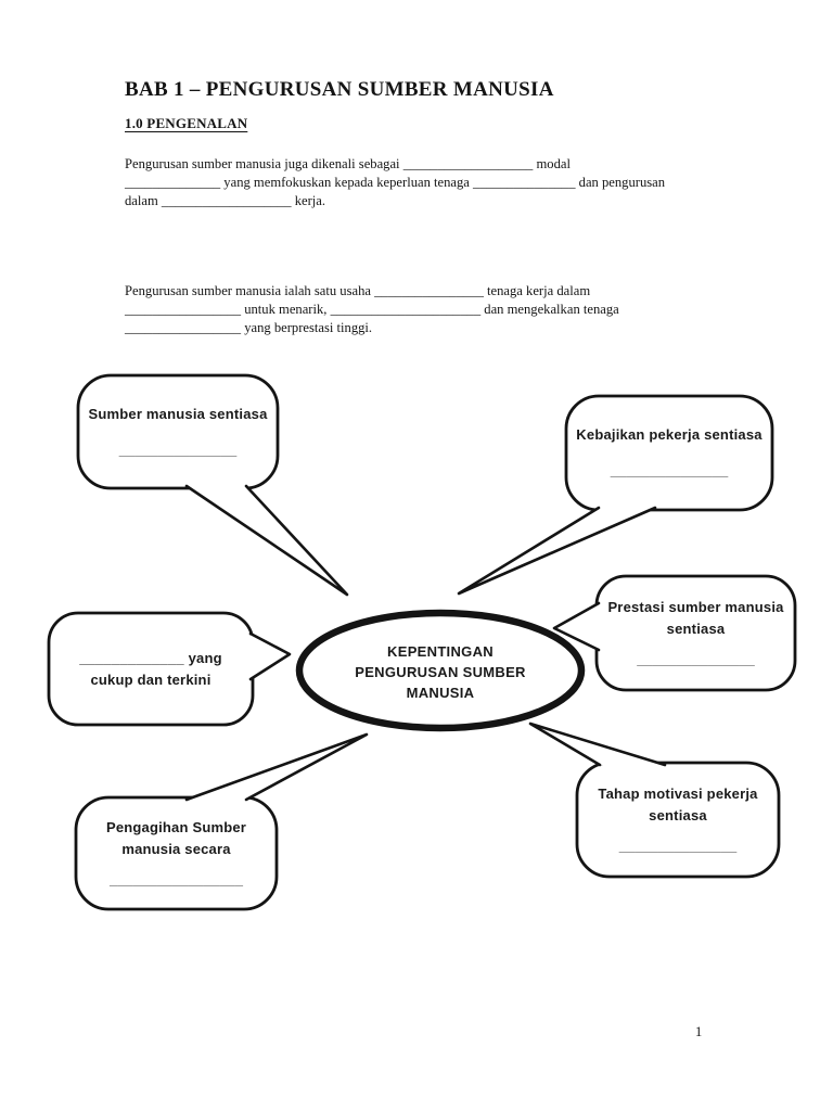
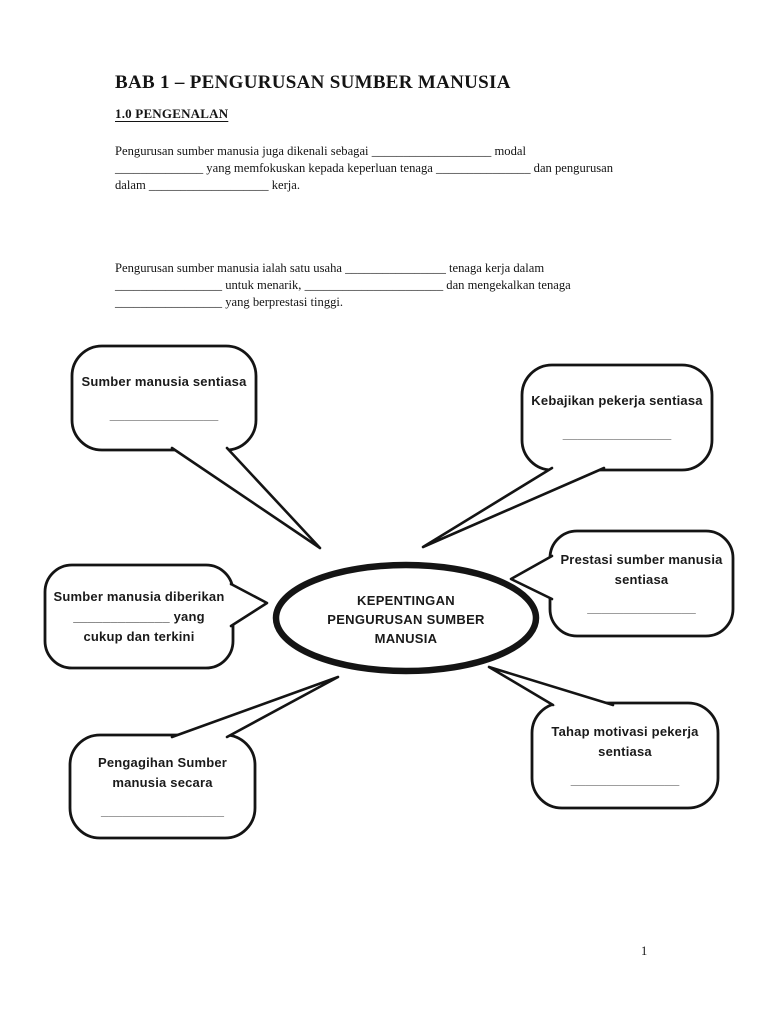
  BAB 1 – PENGURUSAN SUMBER MANUSIA
  1.0 PENGENALAN
  Pengurusan sumber manusia juga dikenali sebagai ___________________ modal
  ______________ yang memfokuskan kepada keperluan tenaga _______________ dan pengurusan
  dalam ___________________ kerja.
  Pengurusan sumber manusia ialah satu usaha ________________ tenaga kerja dalam
  _________________ untuk menarik, ______________________ dan mengekalkan tenaga
  _________________ yang berprestasi tinggi.
  Sumber manusia sentiasa
  _______________
  Kebajikan pekerja sentiasa
  _______________
  Prestasi sumber manusia
  sentiasa
  _______________
+ Sumber manusia diberikan
  _____________ yang
  cukup dan terkini
  Pengagihan Sumber
  manusia secara
  _________________
  Tahap motivasi pekerja
  sentiasa
  _______________
  KEPENTINGAN
  PENGURUSAN SUMBER
  MANUSIA
  1
